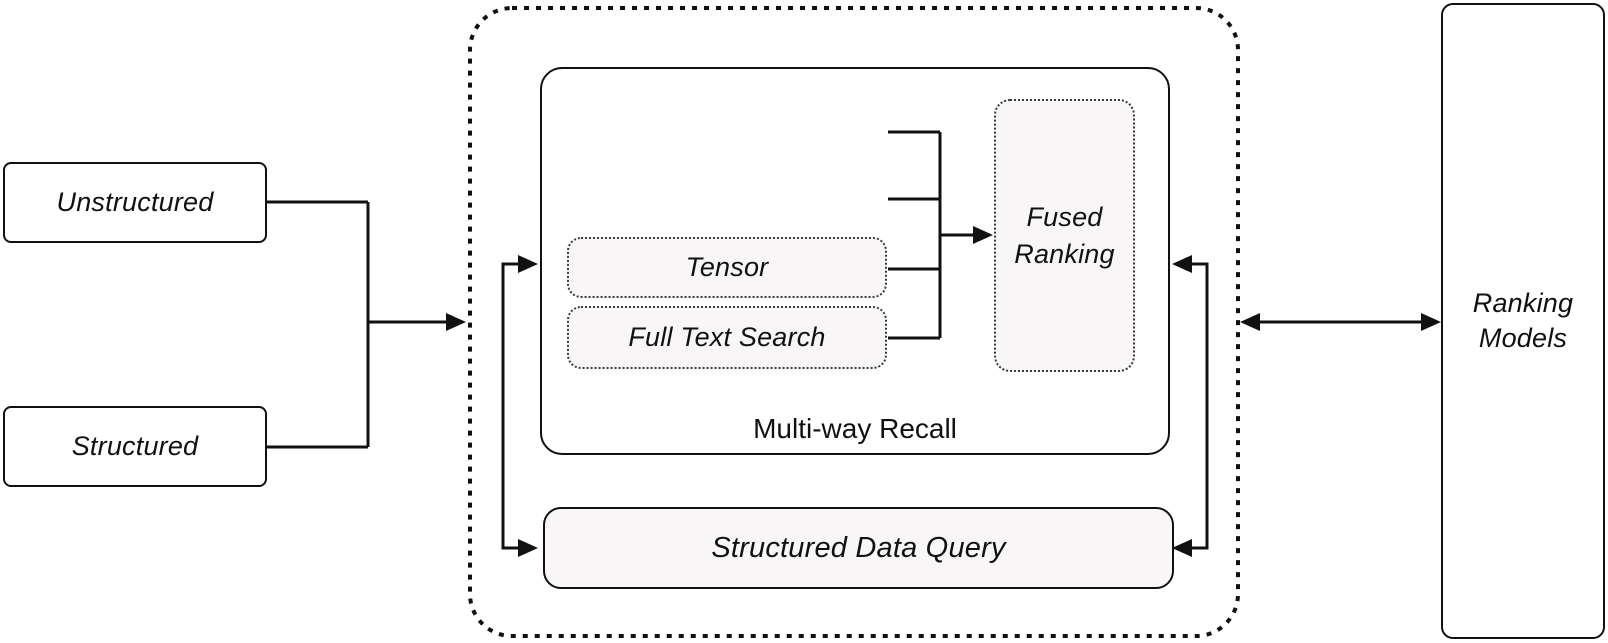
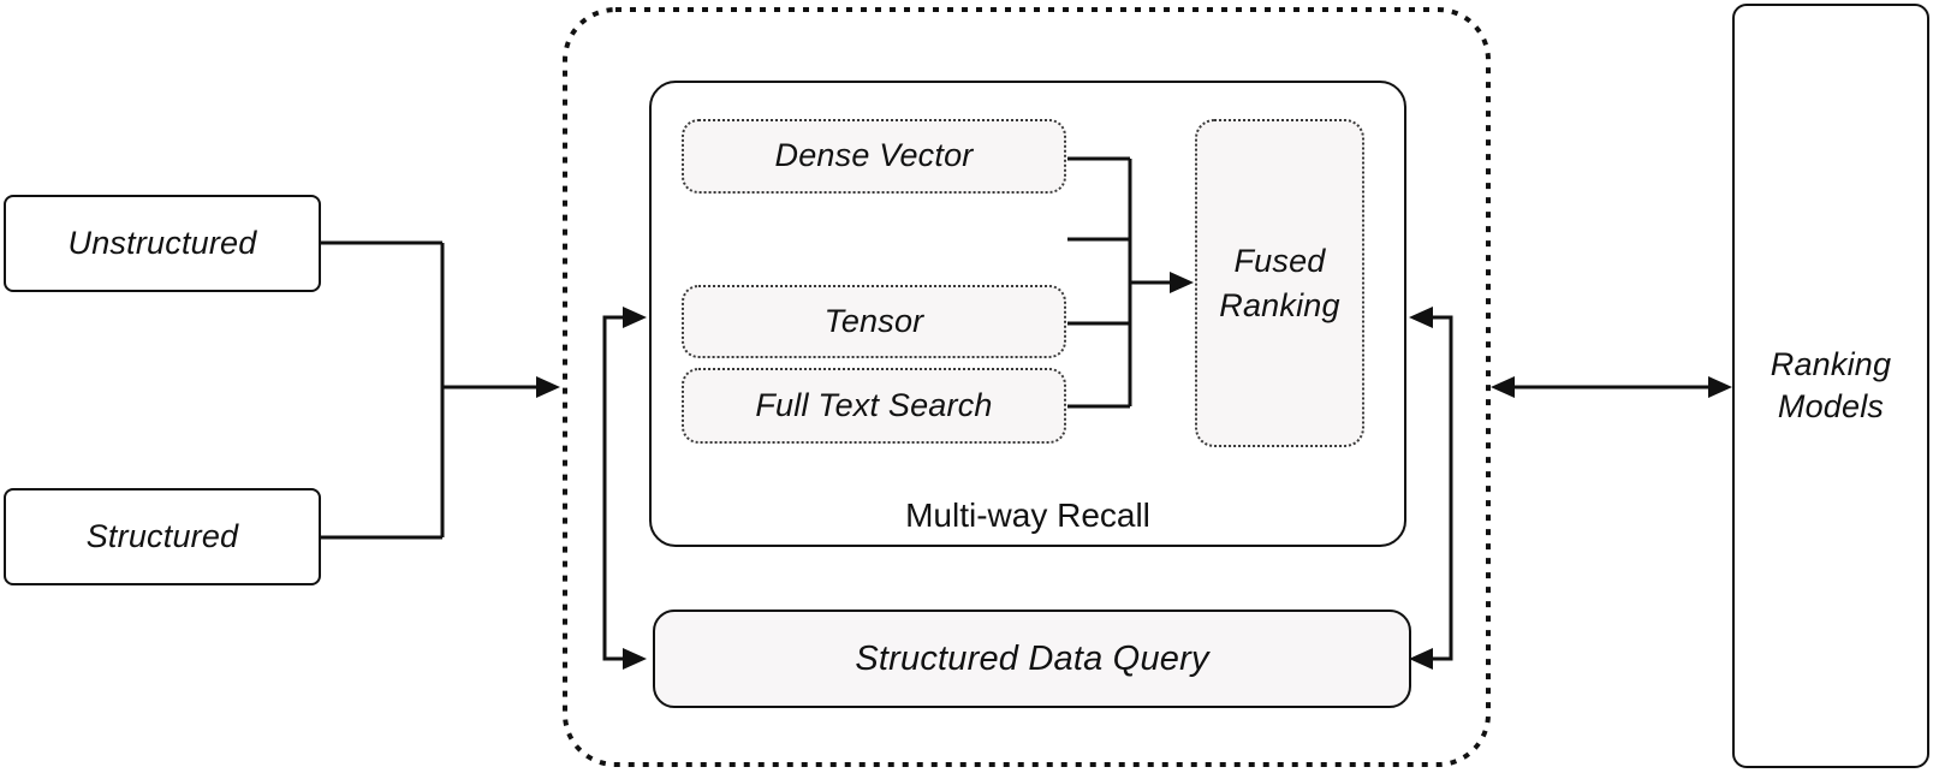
  Unstructured
  Structured
+ Dense Vector
  Tensor
  Full Text Search
  Fused Ranking
  Multi-way Recall
  Structured Data Query
  Ranking Models
